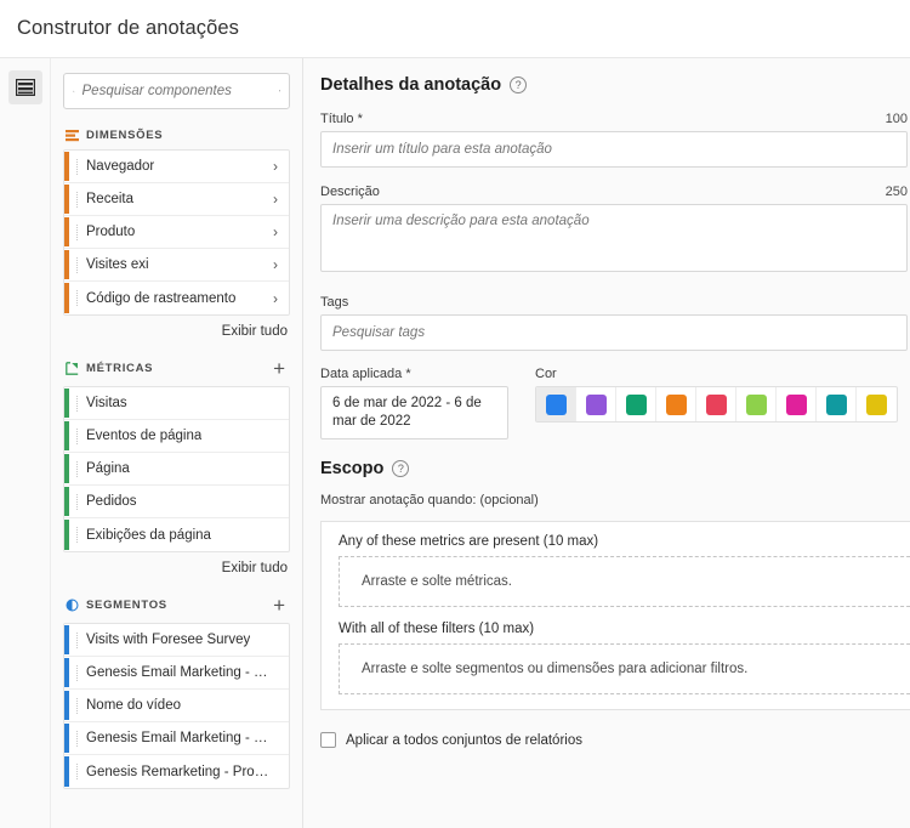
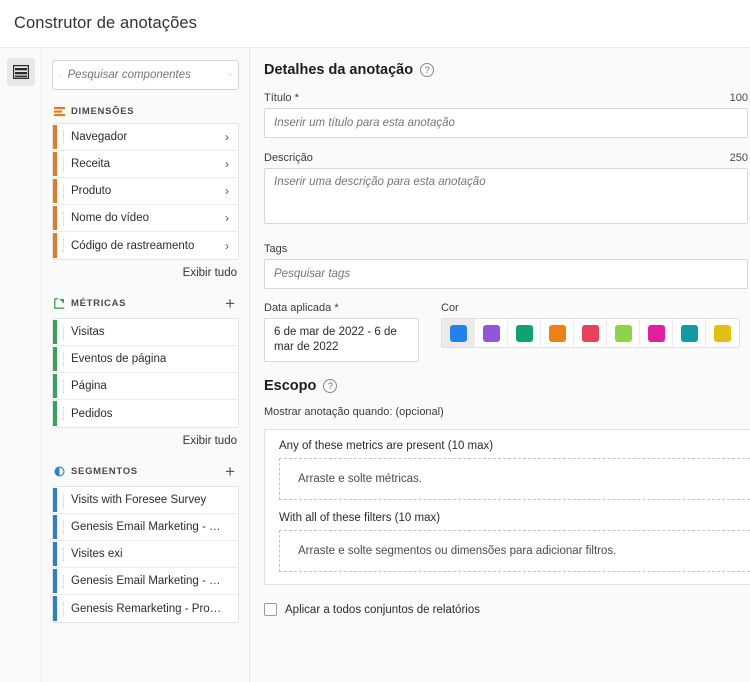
  Construtor de anotações
  Pesquisar componentes
  DIMENSÕES
  Navegador
  ›
  Receita
  ›
  Produto
  ›
- Visites exi
+ Nome do vídeo
  ›
  Código de rastreamento
  ›
  Exibir tudo
  MÉTRICAS
  +
  Visitas
  Eventos de página
  Página
  Pedidos
- Exibições da página
  Exibir tudo
  SEGMENTOS
  +
  Visits with Foresee Survey
  Genesis Email Marketing - Pr
- Nome do vídeo
+ Visites exi
  Genesis Email Marketing - Pr
  Genesis Remarketing - Produ
  Detalhes da anotação
  ?
  Título *
  100
  Inserir um título para esta anotação
  Descrição
  250
  Inserir uma descrição para esta anotação
  Tags
  Pesquisar tags
  Data aplicada *
  6 de mar de 2022 - 6 de mar de 2022
  Cor
  Escopo
  ?
  Mostrar anotação quando: (opcional)
  Any of these metrics are present (10 max)
  Arraste e solte métricas.
  With all of these filters (10 max)
  Arraste e solte segmentos ou dimensões para adicionar filtros.
  Aplicar a todos conjuntos de relatórios
